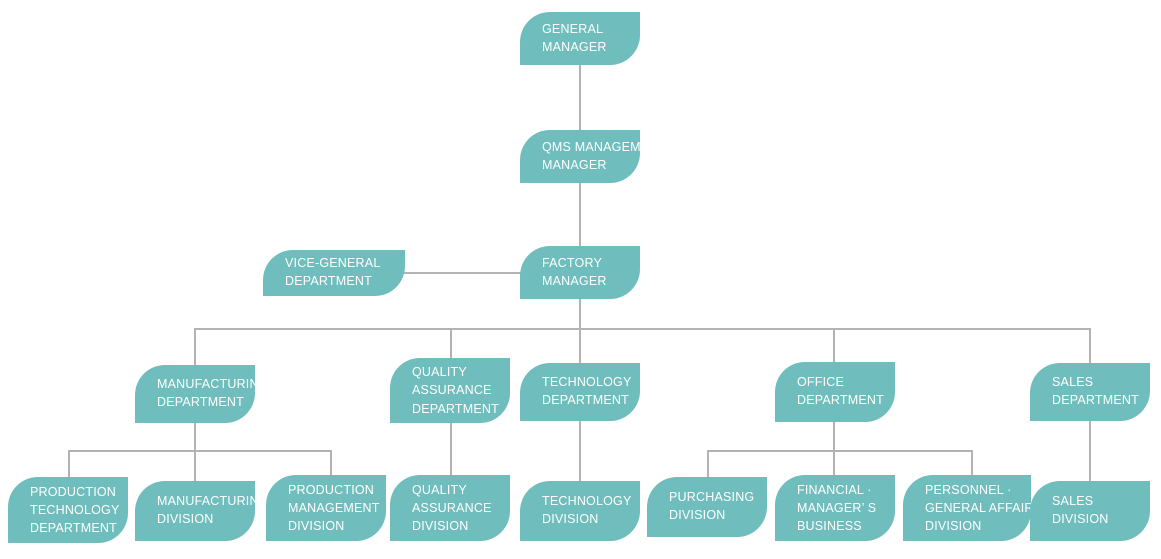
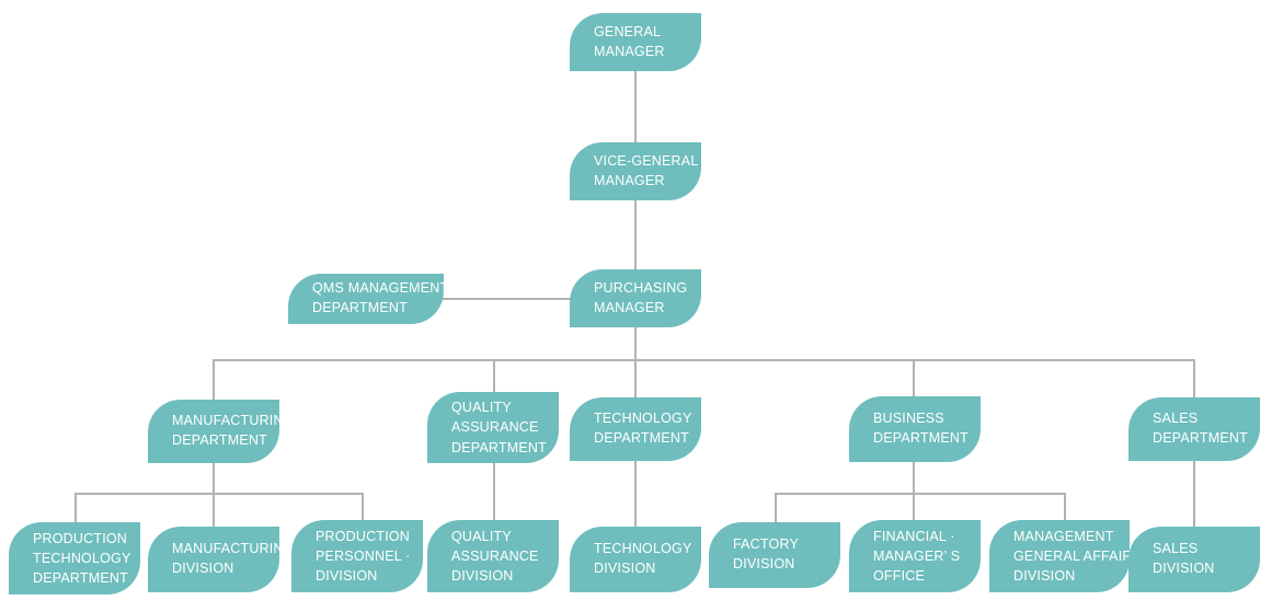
  GENERAL
  MANAGER
- QMS MANAGEMENT
+ VICE-GENERAL
  MANAGER
- FACTORY
+ PURCHASING
  MANAGER
- VICE-GENERAL
+ QMS MANAGEMENT
  DEPARTMENT
  MANUFACTURING
  DEPARTMENT
  QUALITY
  ASSURANCE
  DEPARTMENT
  TECHNOLOGY
  DEPARTMENT
- OFFICE
+ BUSINESS
  DEPARTMENT
  SALES
  DEPARTMENT
  PRODUCTION
  TECHNOLOGY
  DEPARTMENT
  MANUFACTURING
  DIVISION
  PRODUCTION
- MANAGEMENT
+ PERSONNEL ·
  DIVISION
  QUALITY
  ASSURANCE
  DIVISION
  TECHNOLOGY
  DIVISION
- PURCHASING
+ FACTORY
  DIVISION
  FINANCIAL ·
  MANAGER’ S
- BUSINESS
+ OFFICE
- PERSONNEL ·
+ MANAGEMENT
  GENERAL AFFAIR
  DIVISION
  SALES
  DIVISION
